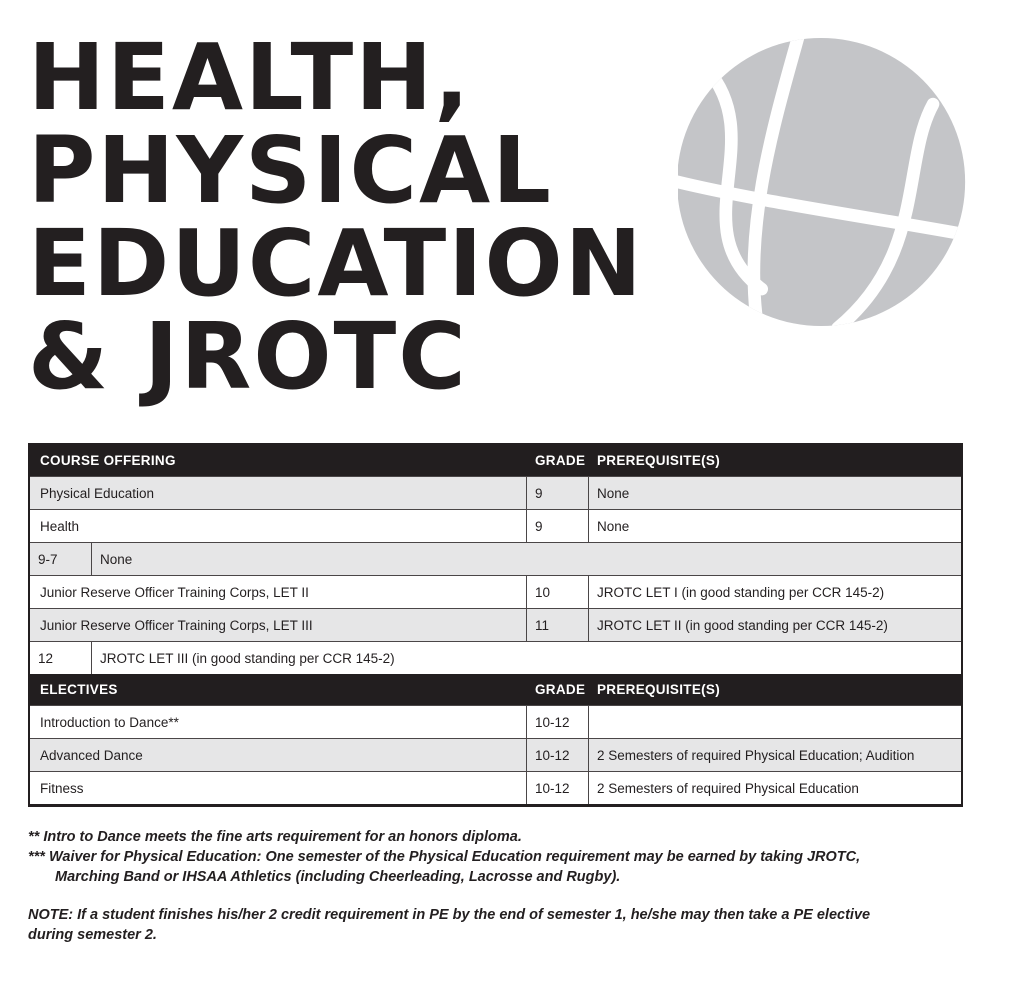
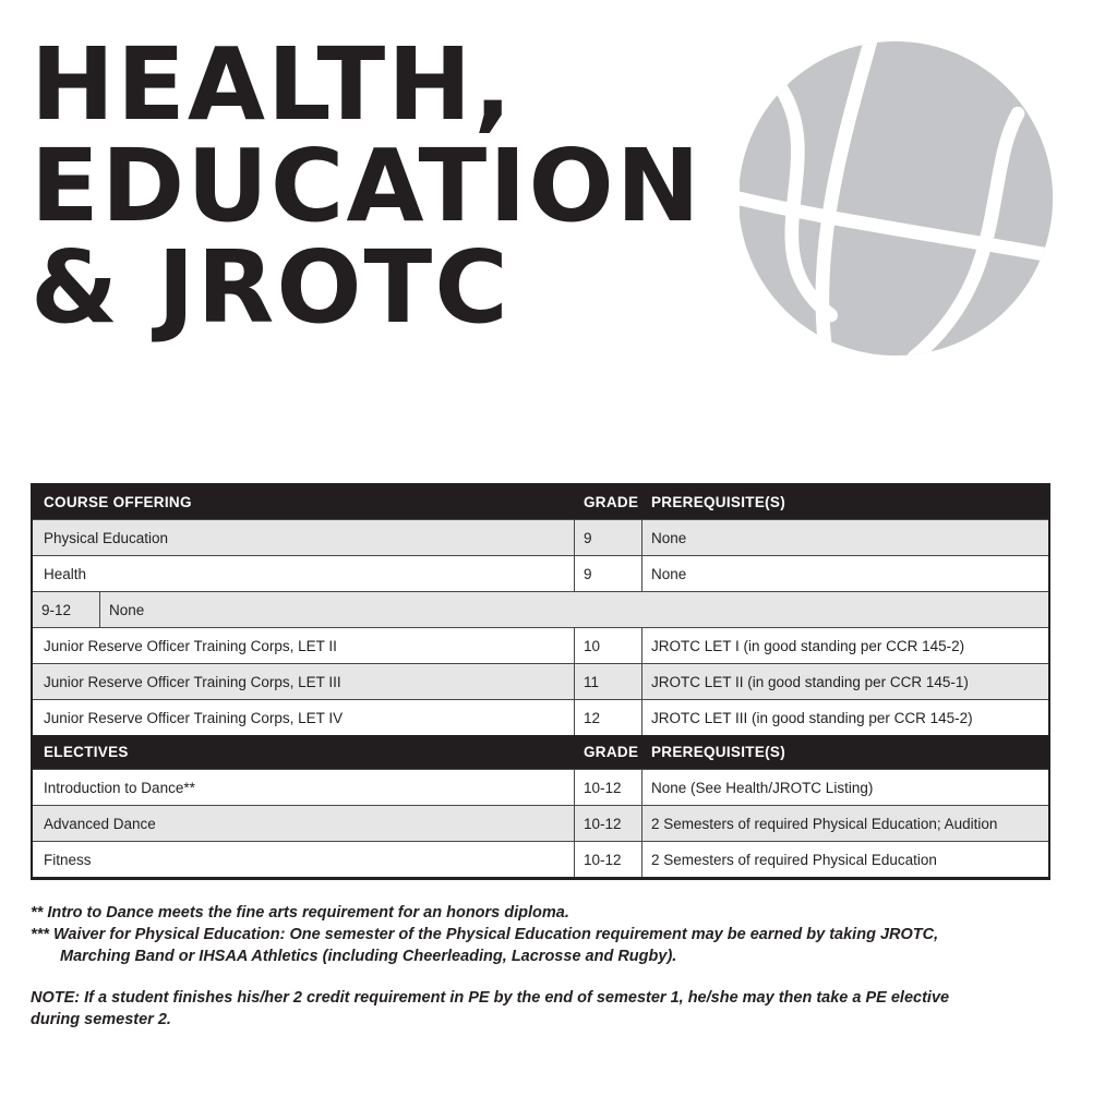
  HEALTH,
- PHYSICAL
  EDUCATION
  & JROTC
  COURSE OFFERING
  GRADE
  PREREQUISITE(S)
  Physical Education
  9
  None
  Health
  9
  None
- 9-7
+ 9-12
  None
  Junior Reserve Officer Training Corps, LET II
  10
  JROTC LET I (in good standing per CCR 145-2)
  Junior Reserve Officer Training Corps, LET III
  11
- JROTC LET II (in good standing per CCR 145-2)
+ JROTC LET II (in good standing per CCR 145-1)
+ Junior Reserve Officer Training Corps, LET IV
  12
  JROTC LET III (in good standing per CCR 145-2)
  ELECTIVES
  GRADE
  PREREQUISITE(S)
  Introduction to Dance**
  10-12
+ None (See Health/JROTC Listing)
  Advanced Dance
  10-12
  2 Semesters of required Physical Education; Audition
  Fitness
  10-12
  2 Semesters of required Physical Education
  ** Intro to Dance meets the fine arts requirement for an honors diploma.
  *** Waiver for Physical Education: One semester of the Physical Education requirement may be earned by taking JROTC,
  Marching Band or IHSAA Athletics (including Cheerleading, Lacrosse and Rugby).
  NOTE: If a student finishes his/her 2 credit requirement in PE by the end of semester 1, he/she may then take a PE elective
  during semester 2.
